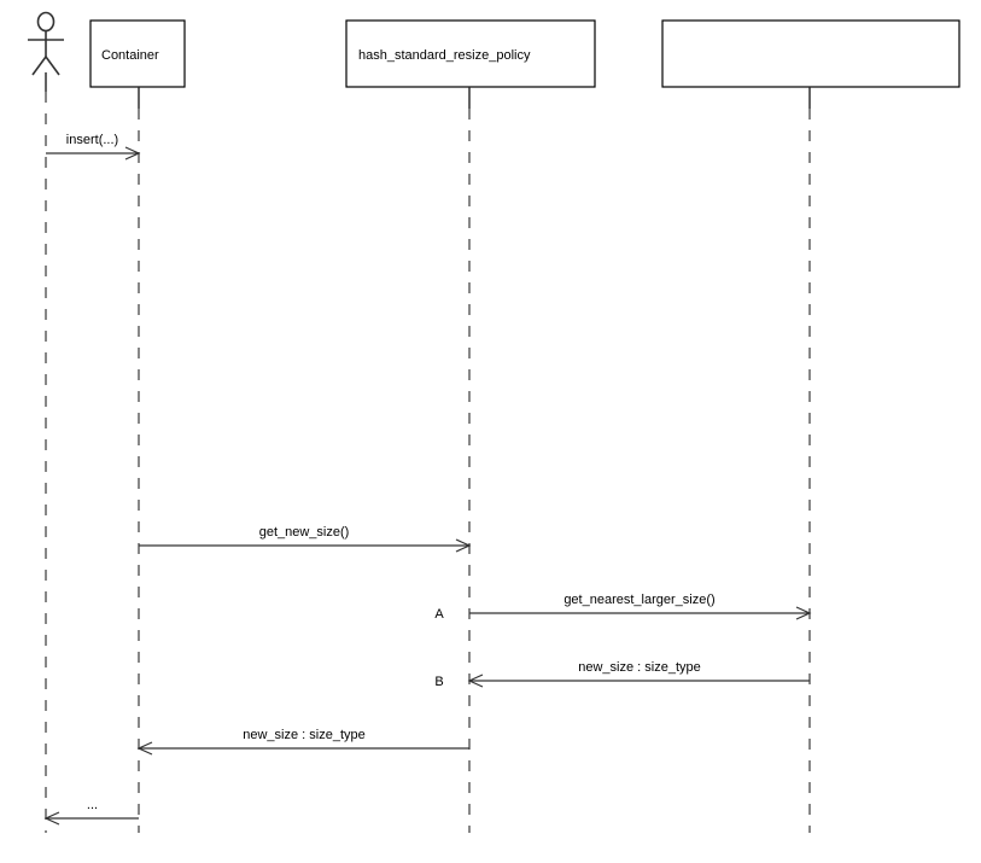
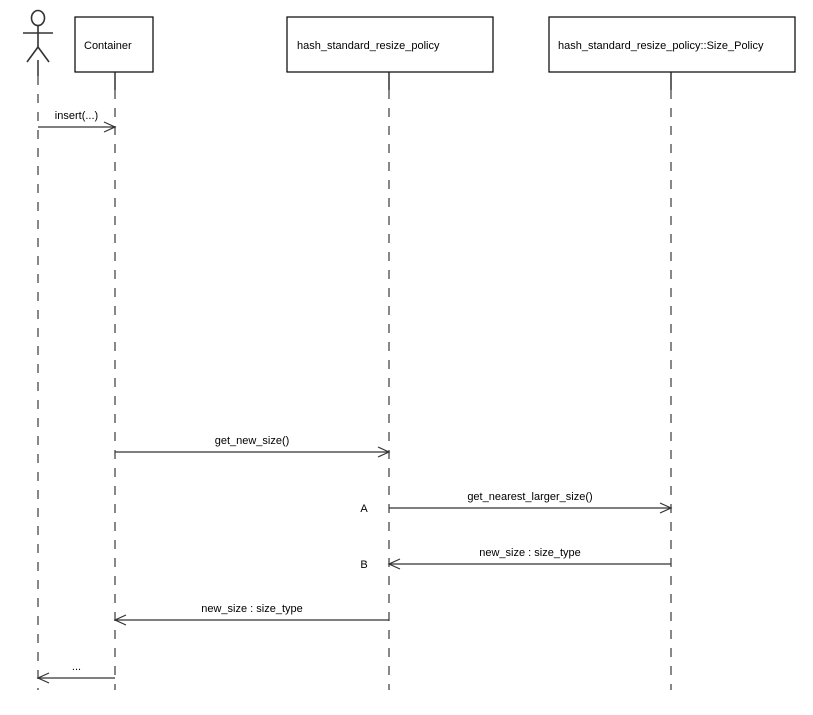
  Container
  hash_standard_resize_policy
+ hash_standard_resize_policy::Size_Policy
  insert(...)
  get_new_size()
  get_nearest_larger_size()
  A
  new_size : size_type
  B
  new_size : size_type
  ...
